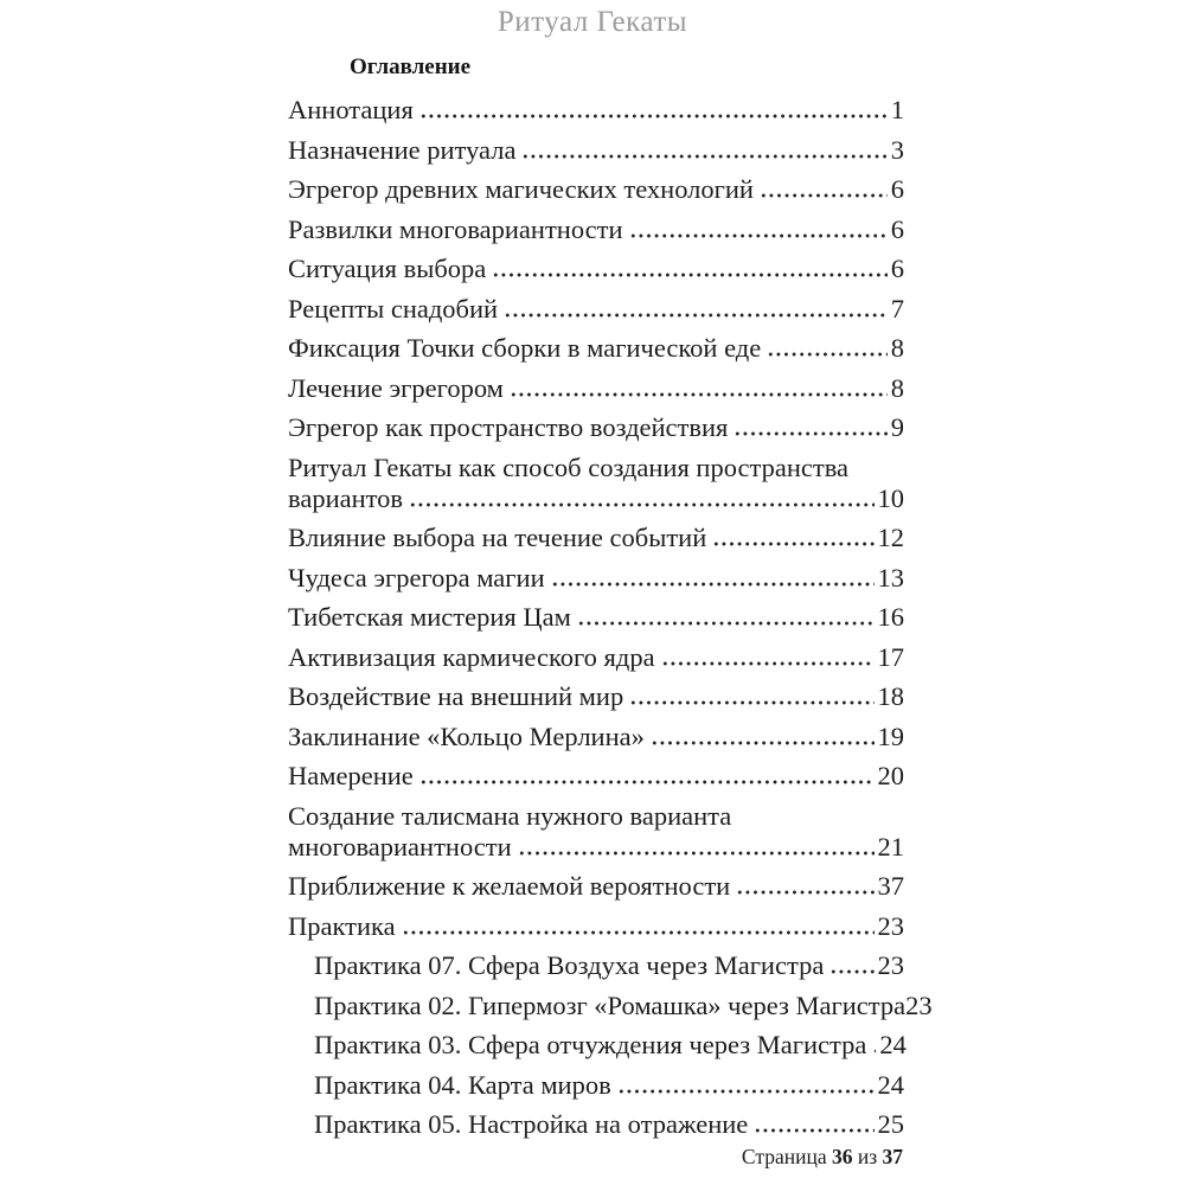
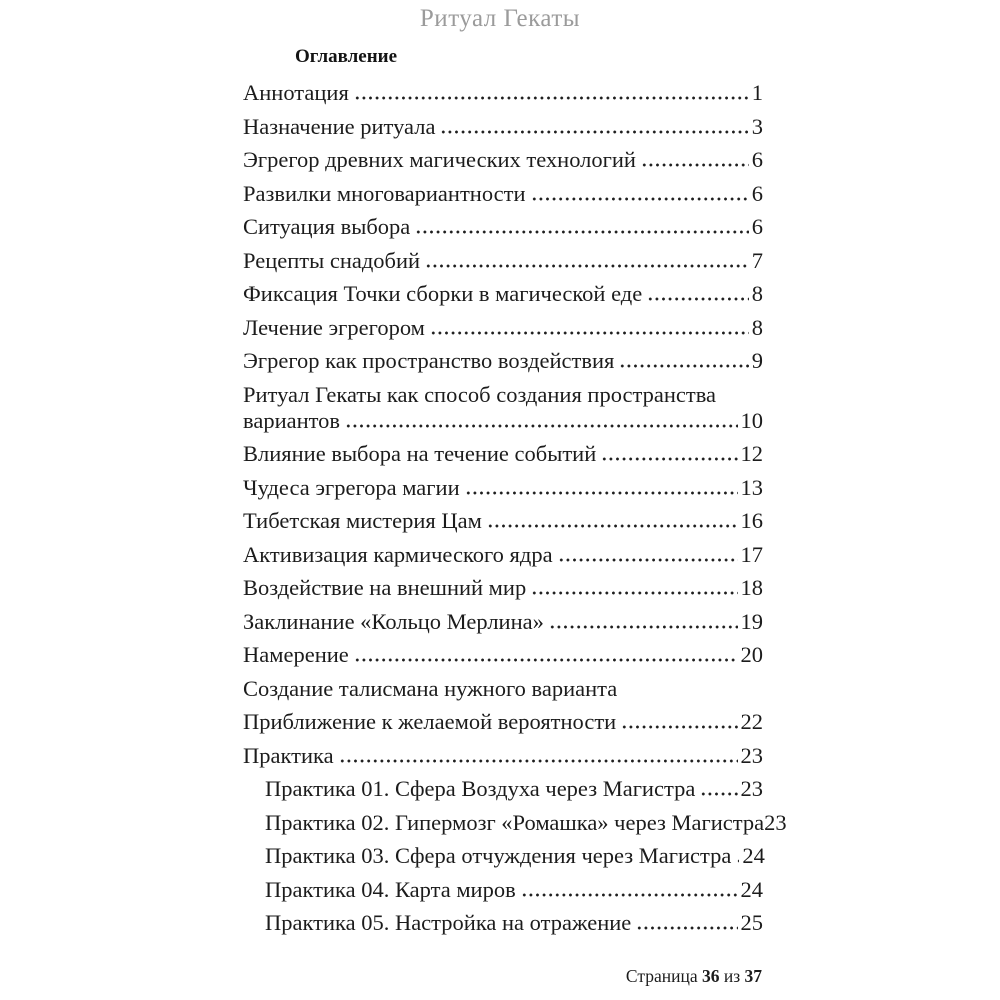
  Ритуал Гекаты
  Оглавление
  Аннотация
  1
  Назначение ритуала
  3
  Эгрегор древних магических технологий
  6
  Развилки многовариантности
  6
  Ситуация выбора
  6
  Рецепты снадобий
  7
  Фиксация Точки сборки в магической еде
  8
  Лечение эгрегором
  8
  Эгрегор как пространство воздействия
  9
  Ритуал Гекаты как способ создания пространства
  вариантов
  10
  Влияние выбора на течение событий
  12
  Чудеса эгрегора магии
  13
  Тибетская мистерия Цам
  16
  Активизация кармического ядра
  17
  Воздействие на внешний мир
  18
  Заклинание «Кольцо Мерлина»
  19
  Намерение
  20
  Создание талисмана нужного варианта
- многовариантности
- 21
  Приближение к желаемой вероятности
- 37
+ 22
  Практика
  23
- Практика 07. Сфера Воздуха через Магистра
+ Практика 01. Сфера Воздуха через Магистра
  23
  Практика 02. Гипермозг «Ромашка» через Магистра
  23
  Практика 03. Сфера отчуждения через Магистра
  24
  Практика 04. Карта миров
  24
  Практика 05. Настройка на отражение
  25
  Страница 36 из 37
